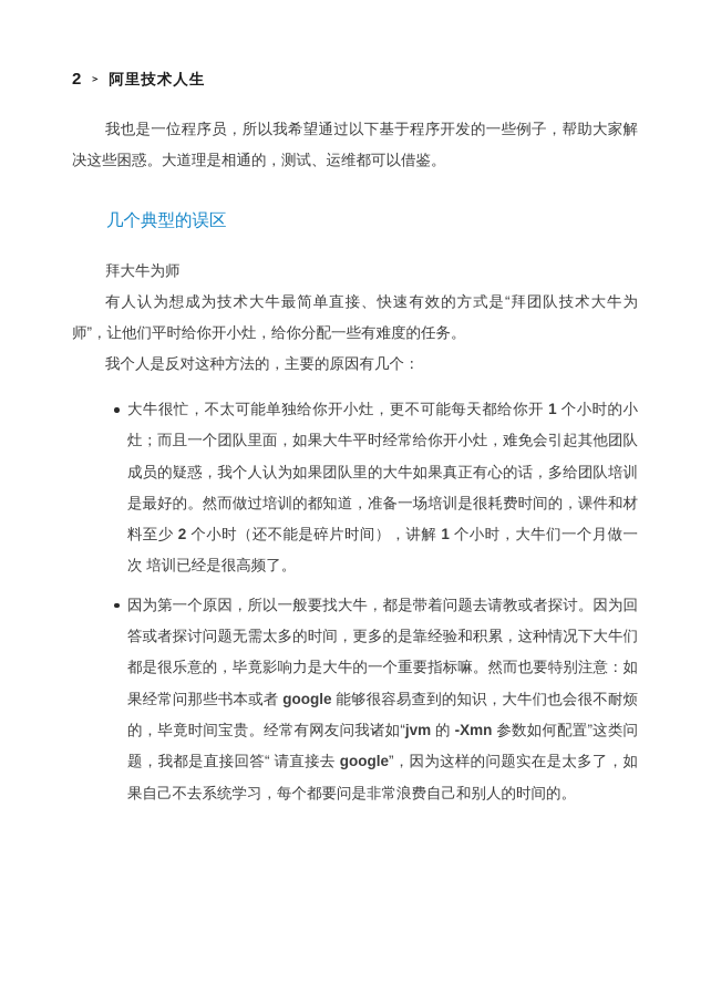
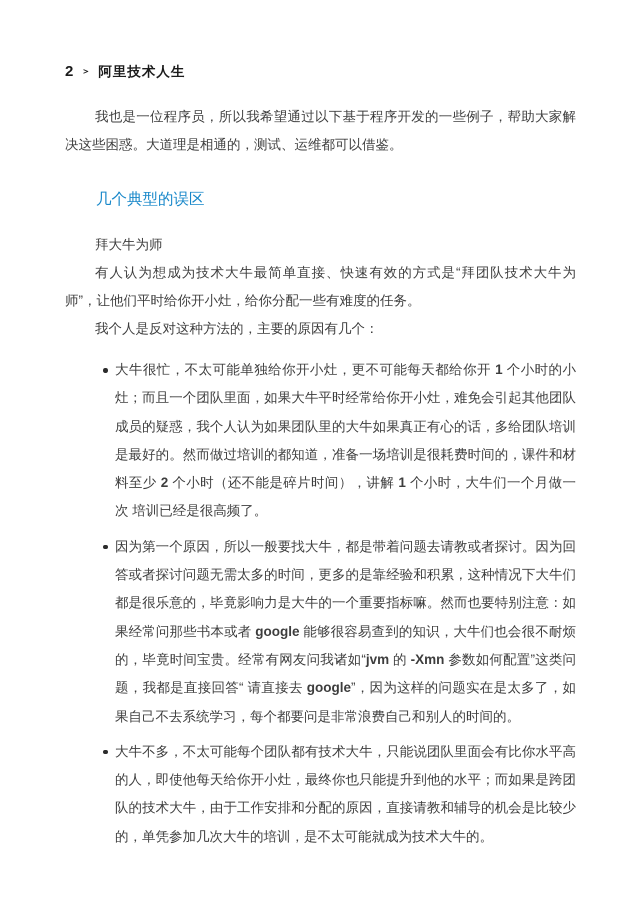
  2 ＞ 阿里技术人生
  我也是一位程序员，所以我希望通过以下基于程序开发的一些例子，帮助大家解决这些困惑。大道理是相通的，测试、运维都可以借鉴。
  几个典型的误区
  拜大牛为师
  有人认为想成为技术大牛最简单直接、快速有效的方式是“拜团队技术大牛为师”，让他们平时给你开小灶，给你分配一些有难度的任务。
  我个人是反对这种方法的，主要的原因有几个：
  大牛很忙，不太可能单独给你开小灶，更不可能每天都给你开 1 个小时的小灶；而且一个团队里面，如果大牛平时经常给你开小灶，难免会引起其他团队成员的疑惑，我个人认为如果团队里的大牛如果真正有心的话，多给团队培训是最好的。然而做过培训的都知道，准备一场培训是很耗费时间的，课件和材料至少 2 个小时（还不能是碎片时间），讲解 1 个小时，大牛们一个月做一次 培训已经是很高频了。
  因为第一个原因，所以一般要找大牛，都是带着问题去请教或者探讨。因为回答或者探讨问题无需太多的时间，更多的是靠经验和积累，这种情况下大牛们都是很乐意的，毕竟影响力是大牛的一个重要指标嘛。然而也要特别注意：如果经常问那些书本或者 google 能够很容易查到的知识，大牛们也会很不耐烦的，毕竟时间宝贵。经常有网友问我诸如“jvm 的 -Xmn 参数如何配置”这类问题，我都是直接回答“ 请直接去 google”，因为这样的问题实在是太多了，如果自己不去系统学习，每个都要问是非常浪费自己和别人的时间的。
+ 大牛不多，不太可能每个团队都有技术大牛，只能说团队里面会有比你水平高的人，即使他每天给你开小灶，最终你也只能提升到他的水平；而如果是跨团队的技术大牛，由于工作安排和分配的原因，直接请教和辅导的机会是比较少的，单凭参加几次大牛的培训，是不太可能就成为技术大牛的。
